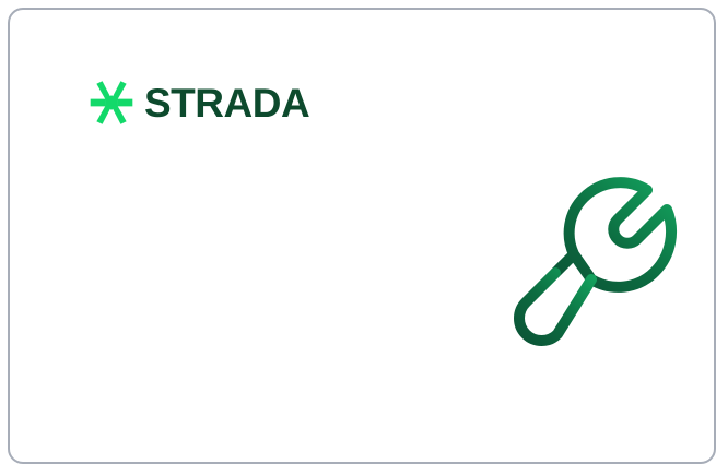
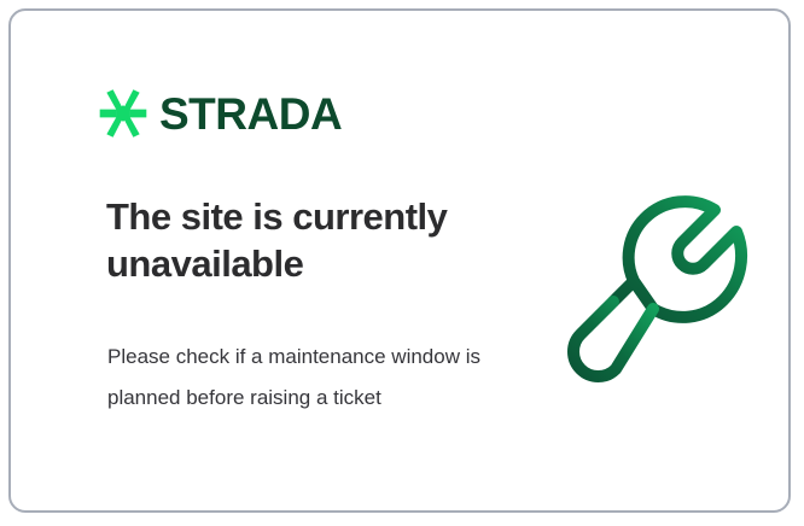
  STRADA
+ The site is currently unavailable
+ Please check if a maintenance window is planned before raising a ticket
